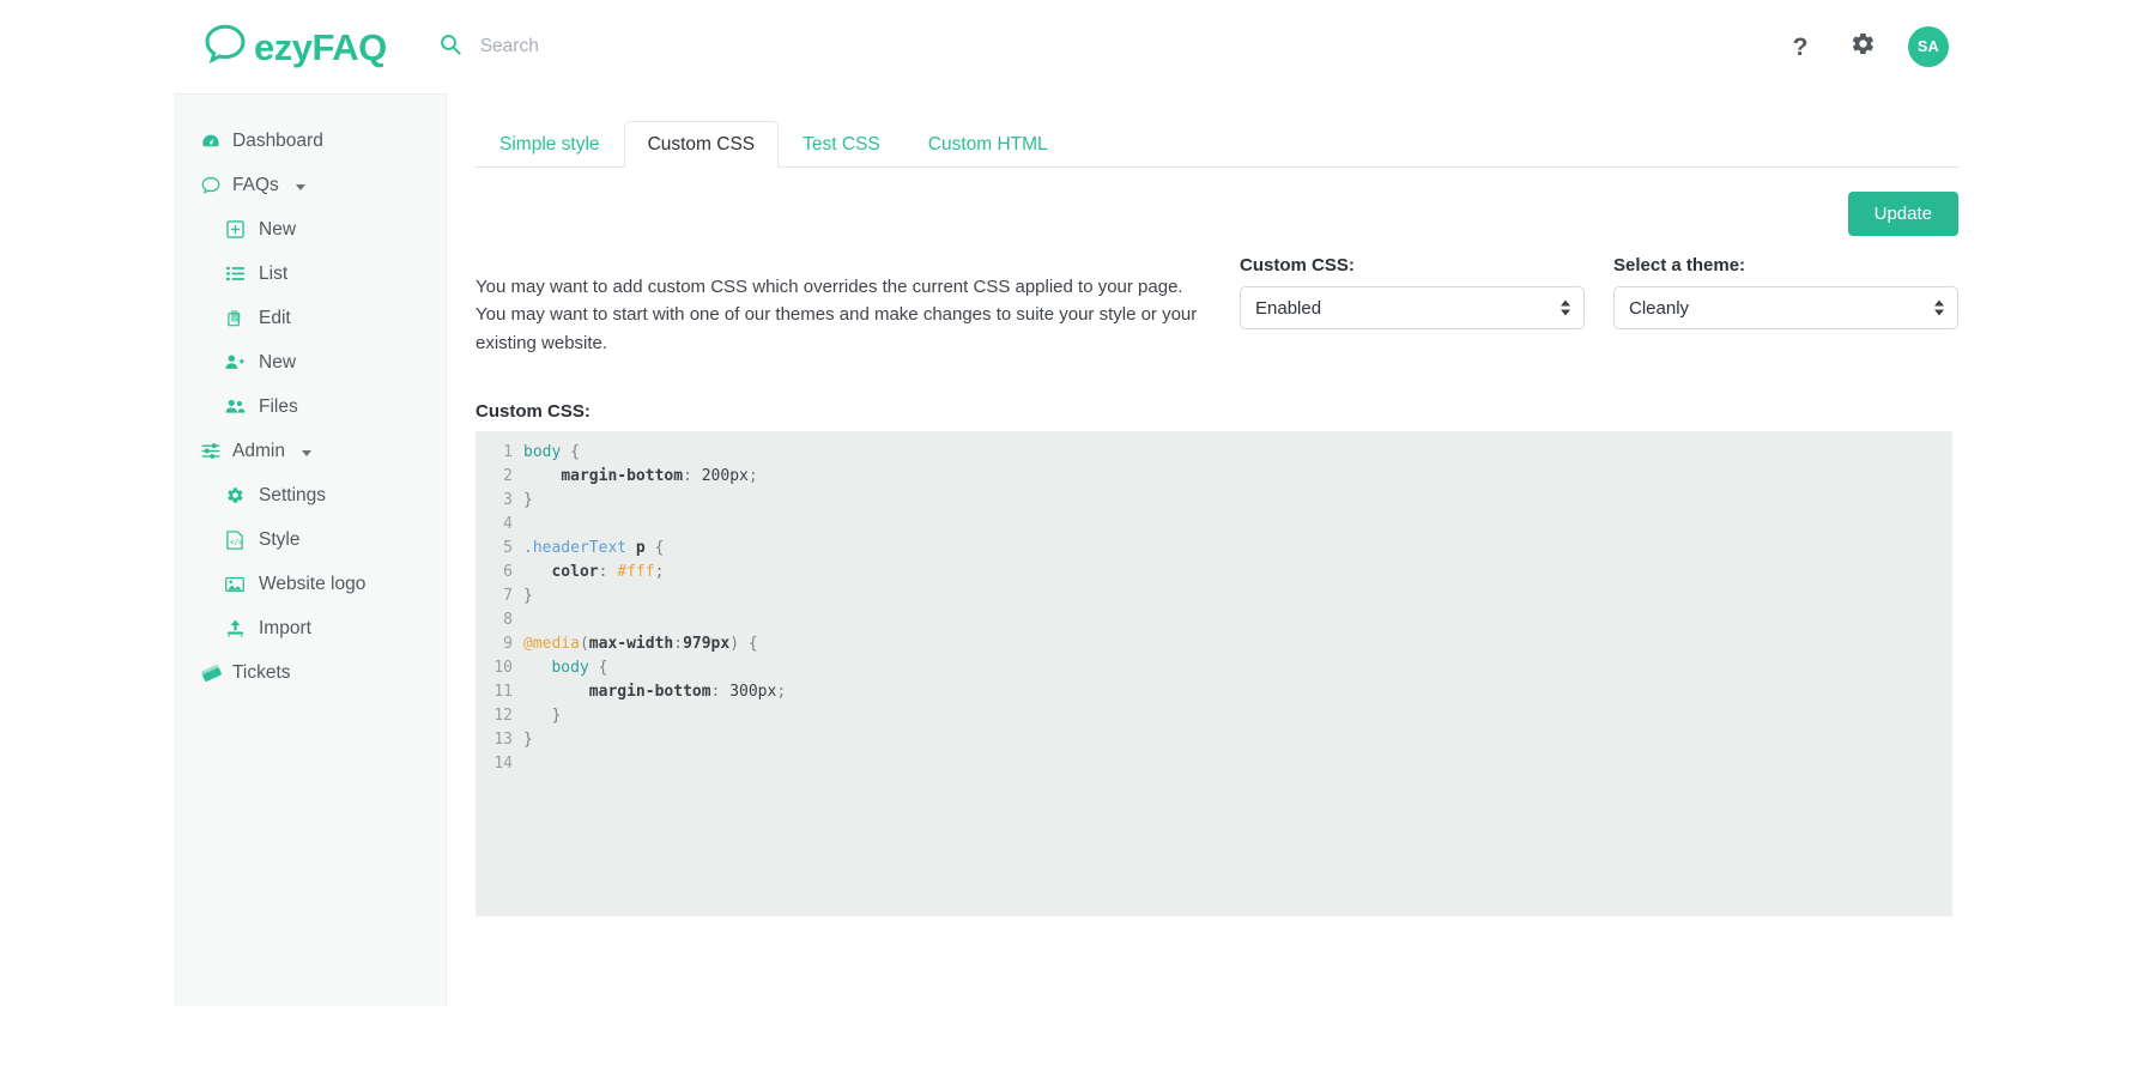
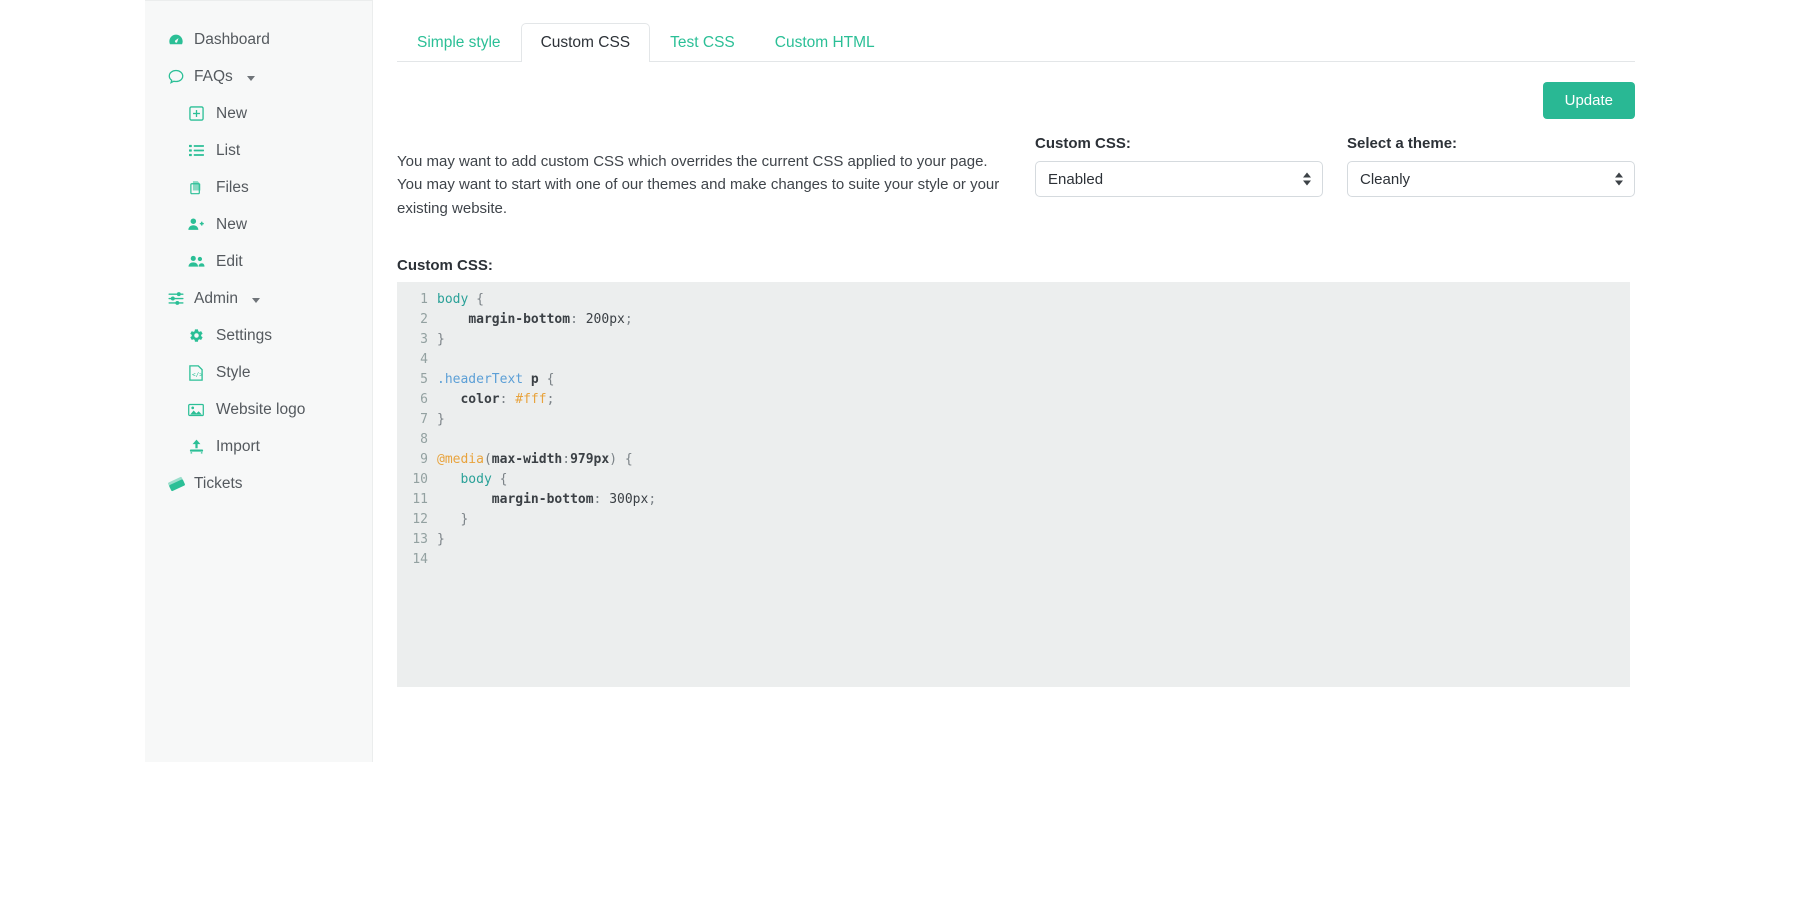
- ezyFAQ
- Search
- ?
- SA
  Dashboard
  FAQs
  New
  List
- Edit
+ Files
  New
- Files
+ Edit
  Admin
  Settings
  Style
  Website logo
  Import
  Tickets
  Simple style
  Custom CSS
  Test CSS
  Custom HTML
  Update
  You may want to add custom CSS which overrides the current CSS applied to your page. You may want to start with one of our themes and make changes to suite your style or your existing website.
  Custom CSS:
  Enabled
  Select a theme:
  Cleanly
  Custom CSS:
  1
  body {
  2
  margin-bottom: 200px;
  3
  }
  4
  5
  .headerText p {
  6
  color: #fff;
  7
  }
  8
  9
  @media(max-width:979px) {
  10
  body {
  11
  margin-bottom: 300px;
  12
  }
  13
  }
  14
